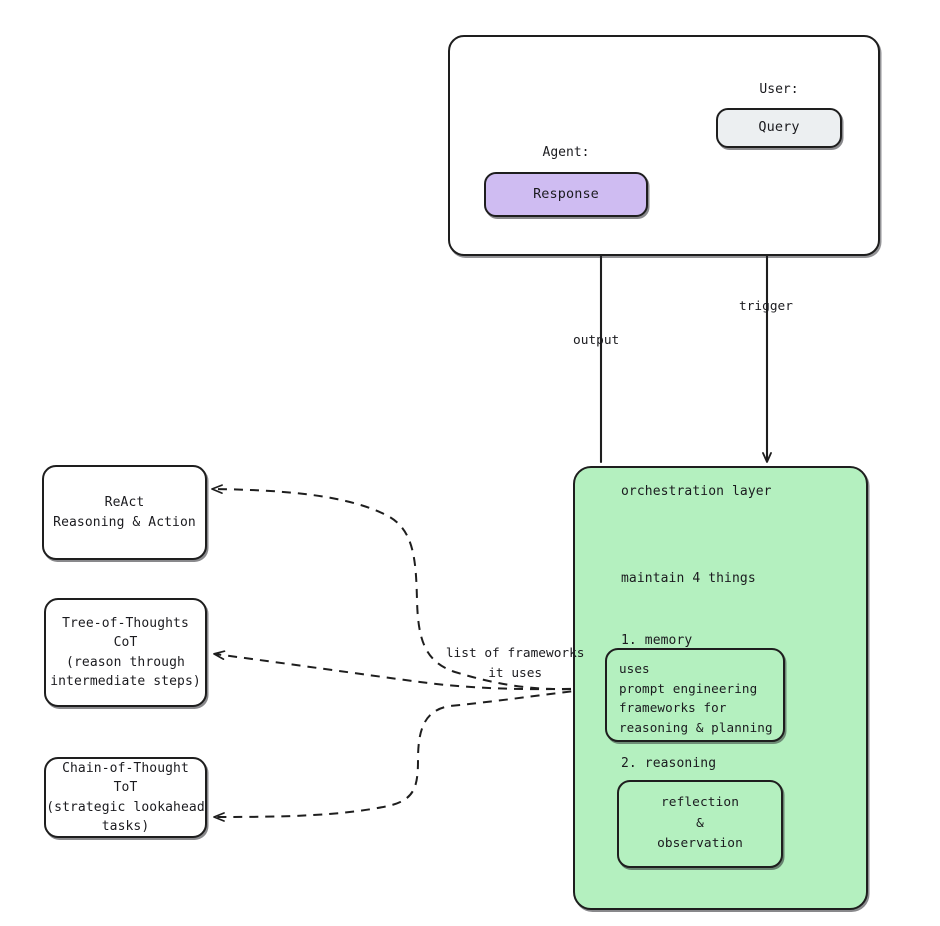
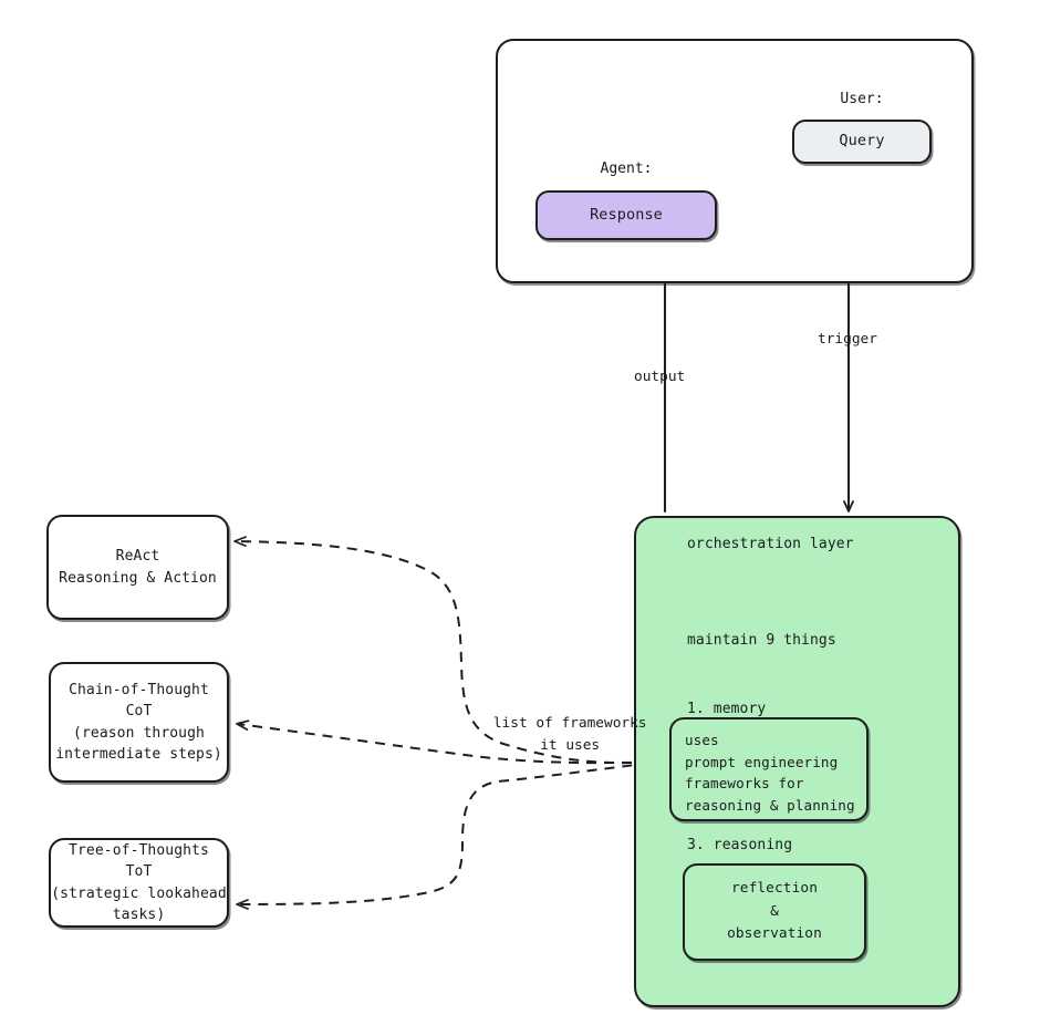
  User:
  Query
  Agent:
  Response
  orchestration layer
- maintain 4 things
+ maintain 9 things
  1. memory
- 2. reasoning
+ 3. reasoning
  uses
  prompt engineering
  frameworks for
  reasoning & planning
  reflection
  &
  observation
  ReAct
  Reasoning & Action
- Tree-of-Thoughts
+ Chain-of-Thought
  CoT
  (reason through
  intermediate steps)
- Chain-of-Thought
+ Tree-of-Thoughts
  ToT
  (strategic lookahead
  tasks)
  output
  trigger
  list of frameworks it uses
